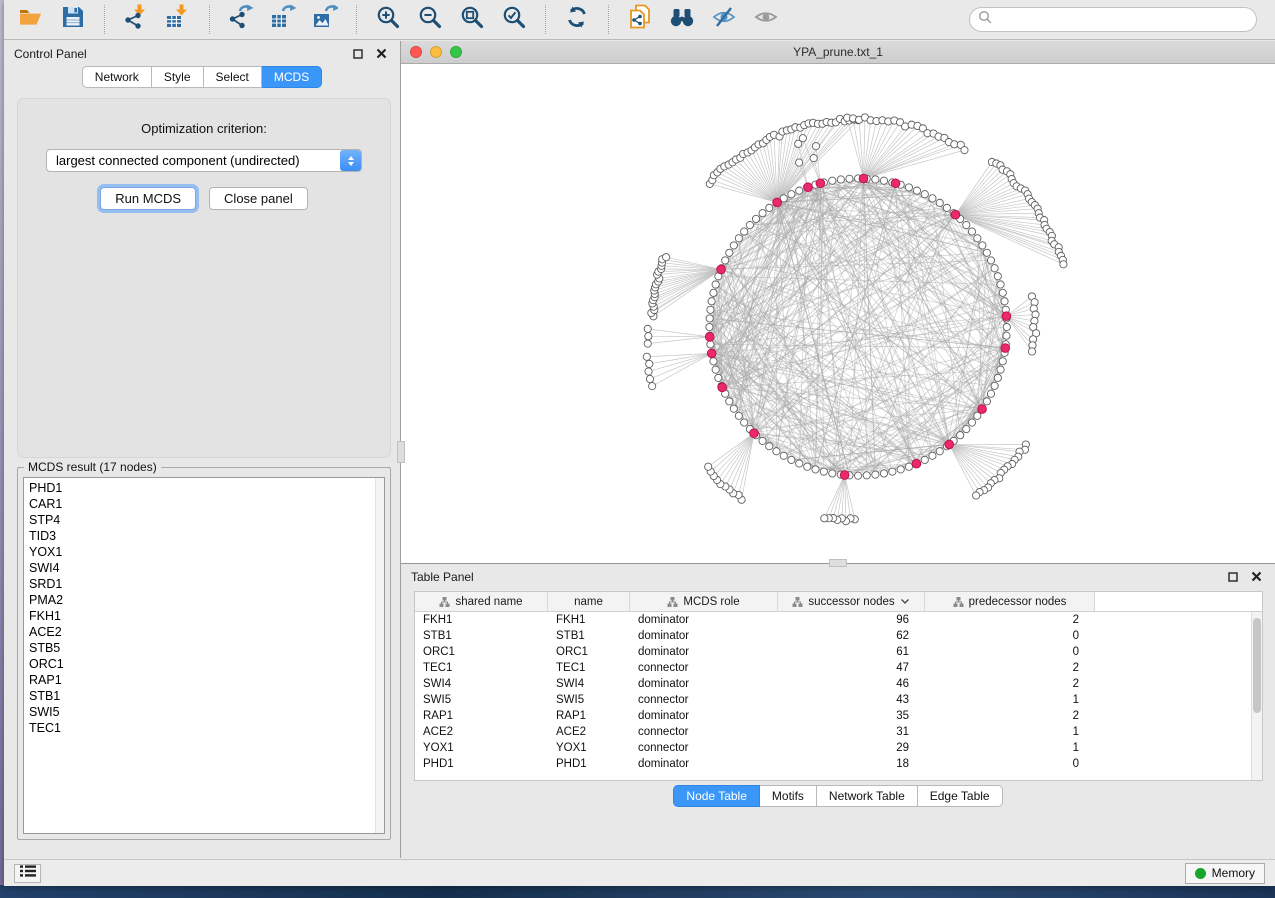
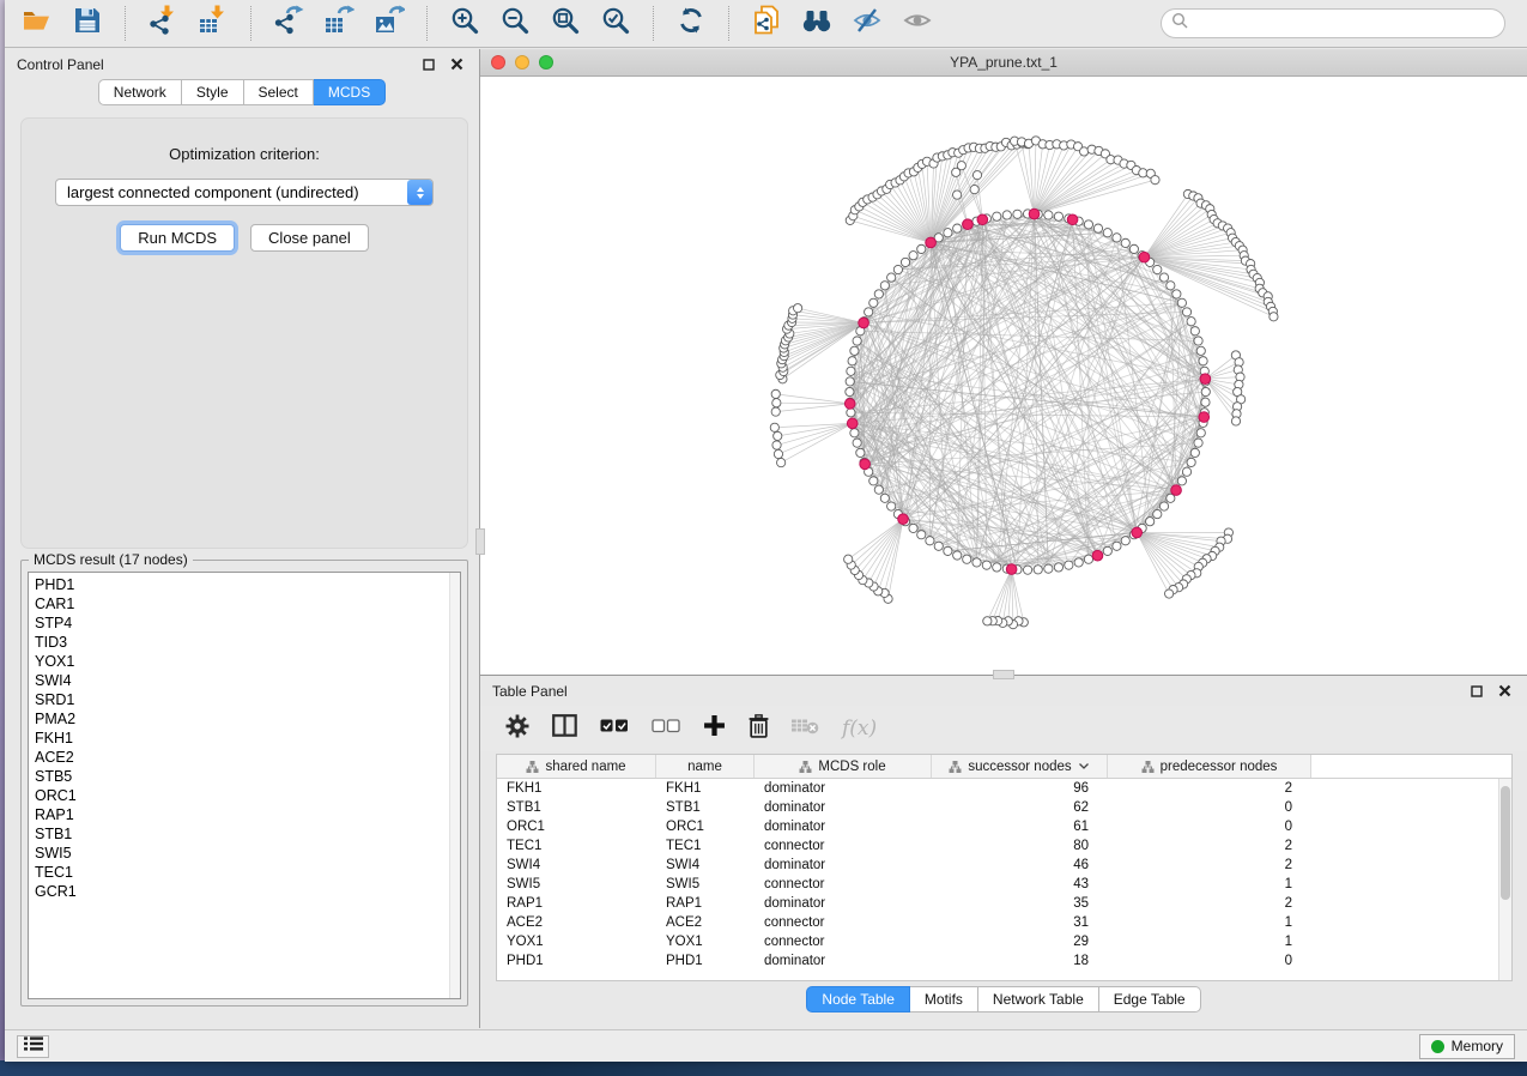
  Control Panel
  Network
  Style
  Select
  MCDS
  Optimization criterion:
  largest connected component (undirected)
  Run MCDS
  Close panel
  MCDS result (17 nodes)
  PHD1
  CAR1
  STP4
  TID3
  YOX1
  SWI4
  SRD1
  PMA2
  FKH1
  ACE2
  STB5
  ORC1
  RAP1
  STB1
  SWI5
  TEC1
+ GCR1
  YPA_prune.txt_1
  Table Panel
+ f(x)
  shared name
  name
  MCDS role
  successor nodes
  predecessor nodes
  FKH1
  FKH1
  dominator
  96
  2
  STB1
  STB1
  dominator
  62
  0
  ORC1
  ORC1
  dominator
  61
  0
  TEC1
  TEC1
  connector
- 47
+ 80
  2
  SWI4
  SWI4
  dominator
  46
  2
  SWI5
  SWI5
  connector
  43
  1
  RAP1
  RAP1
  dominator
  35
  2
  ACE2
  ACE2
  connector
  31
  1
  YOX1
  YOX1
  connector
  29
  1
  PHD1
  PHD1
  dominator
  18
  0
  Node Table
  Motifs
  Network Table
  Edge Table
  Memory
